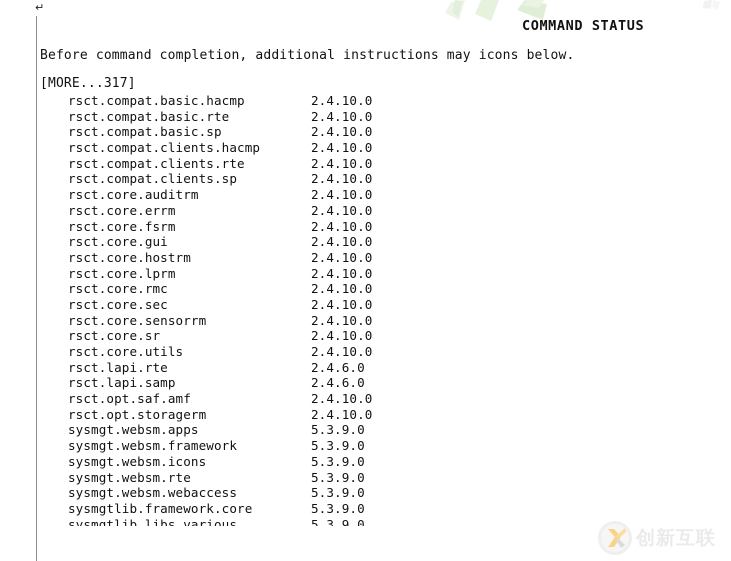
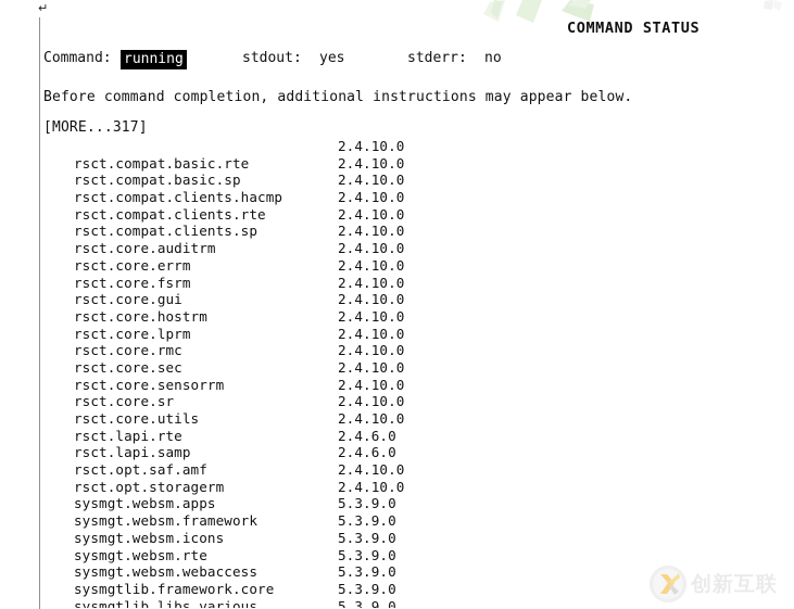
  ↵
  COMMAND STATUS
+ Command:
+ running
+ stdout:
+ yes
+ stderr:
+ no
- Before command completion, additional instructions may icons below.
+ Before command completion, additional instructions may appear below.
  [MORE...317]
- rsct.compat.basic.hacmp
  2.4.10.0
  rsct.compat.basic.rte
  2.4.10.0
  rsct.compat.basic.sp
  2.4.10.0
  rsct.compat.clients.hacmp
  2.4.10.0
  rsct.compat.clients.rte
  2.4.10.0
  rsct.compat.clients.sp
  2.4.10.0
  rsct.core.auditrm
  2.4.10.0
  rsct.core.errm
  2.4.10.0
  rsct.core.fsrm
  2.4.10.0
  rsct.core.gui
  2.4.10.0
  rsct.core.hostrm
  2.4.10.0
  rsct.core.lprm
  2.4.10.0
  rsct.core.rmc
  2.4.10.0
  rsct.core.sec
  2.4.10.0
  rsct.core.sensorrm
  2.4.10.0
  rsct.core.sr
  2.4.10.0
  rsct.core.utils
  2.4.10.0
  rsct.lapi.rte
  2.4.6.0
  rsct.lapi.samp
  2.4.6.0
  rsct.opt.saf.amf
  2.4.10.0
  rsct.opt.storagerm
  2.4.10.0
  sysmgt.websm.apps
  5.3.9.0
  sysmgt.websm.framework
  5.3.9.0
  sysmgt.websm.icons
  5.3.9.0
  sysmgt.websm.rte
  5.3.9.0
  sysmgt.websm.webaccess
  5.3.9.0
  sysmgtlib.framework.core
  5.3.9.0
  sysmgtlib.libs.various
  5.3.9.0
